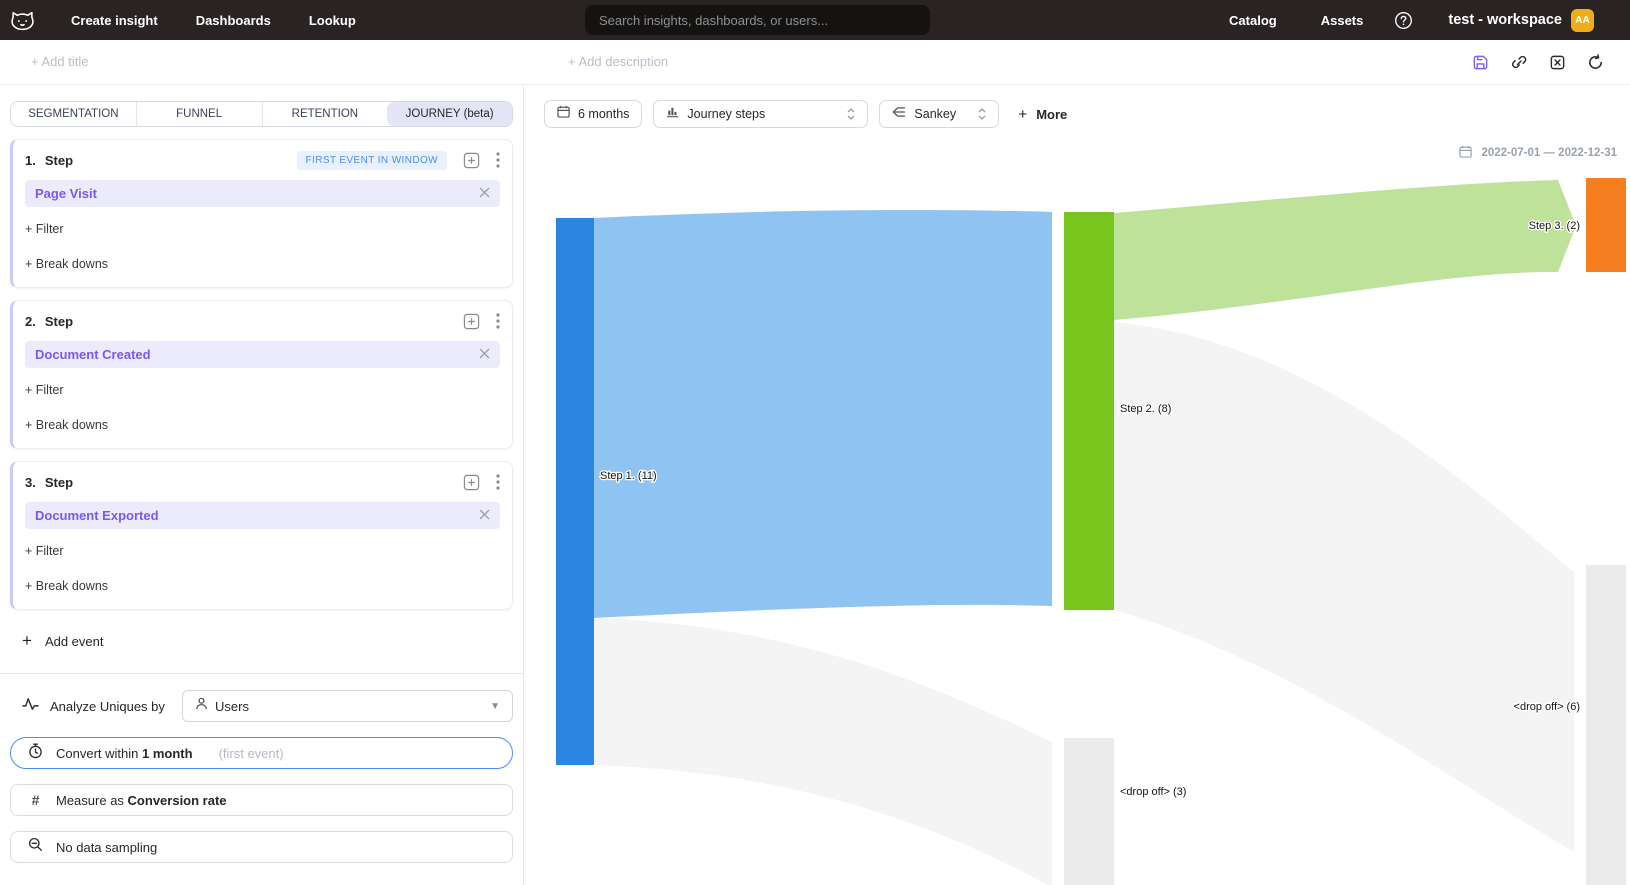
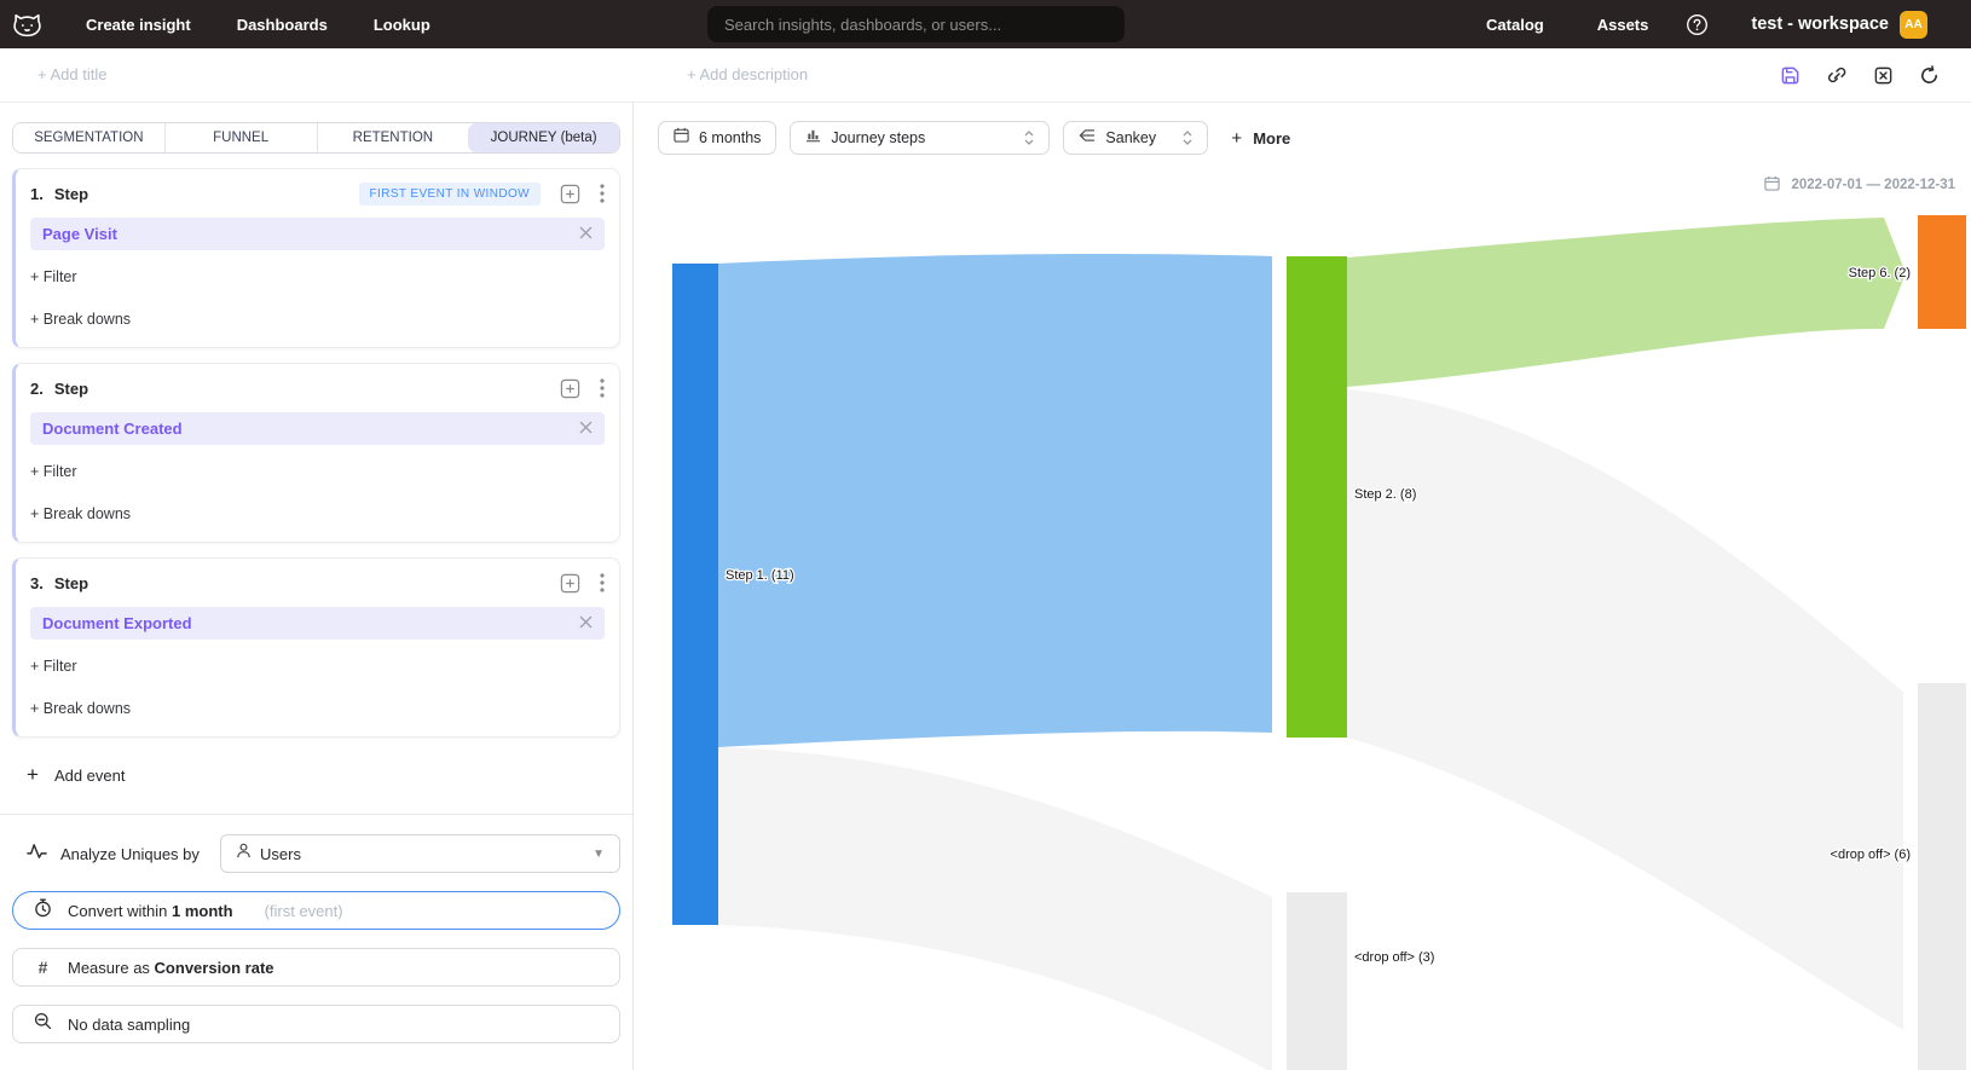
  Create insight
  Dashboards
  Lookup
  Search insights, dashboards, or users...
  Catalog
  Assets
  test - workspace
  AA
  + Add title
  + Add description
  SEGMENTATION
  FUNNEL
  RETENTION
  JOURNEY (beta)
  1.
  Step
  FIRST EVENT IN WINDOW
  Page Visit
  + Filter
  + Break downs
  2.
  Step
  Document Created
  + Filter
  + Break downs
  3.
  Step
  Document Exported
  + Filter
  + Break downs
  +
  Add event
  Analyze Uniques by
  Users
  ▼
  Convert within 1 month
  (first event)
  #
  Measure as Conversion rate
  No data sampling
  6 months
  Journey steps
  Sankey
  +
  More
  2022-07-01 — 2022-12-31
  Step 1. (11)
  Step 2. (8)
- Step 3. (2)
+ Step 6. (2)
  <drop off> (6)
  <drop off> (3)
